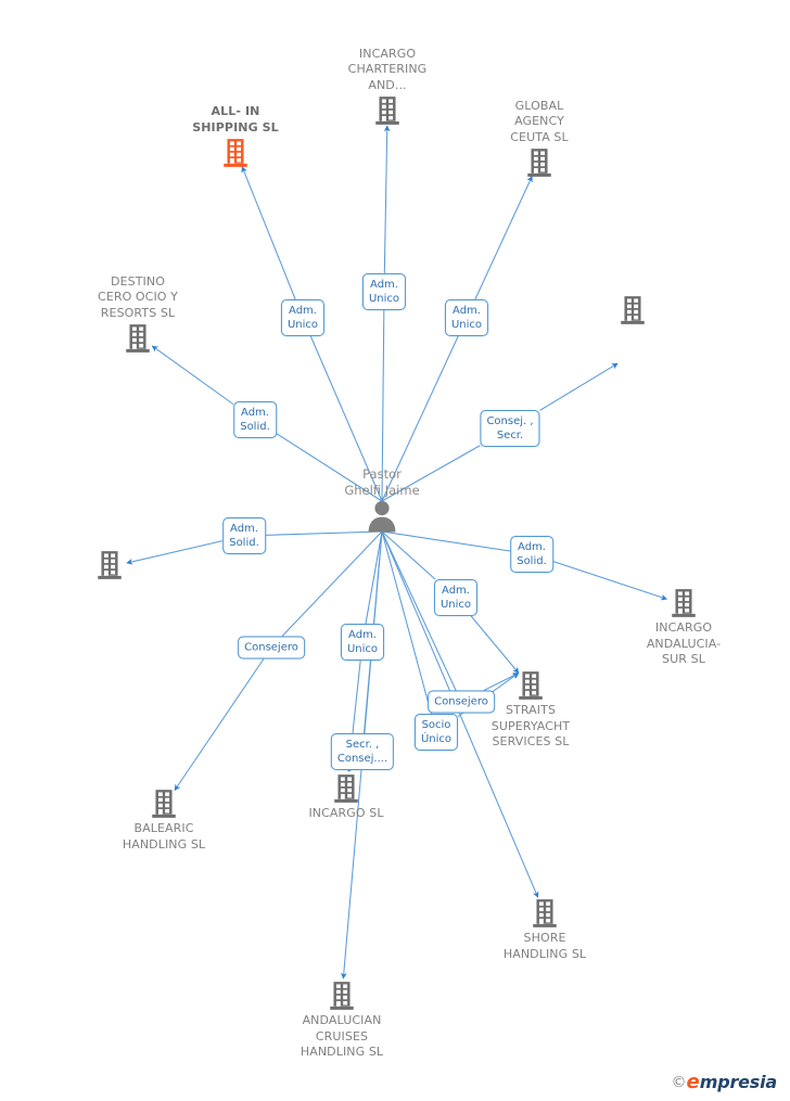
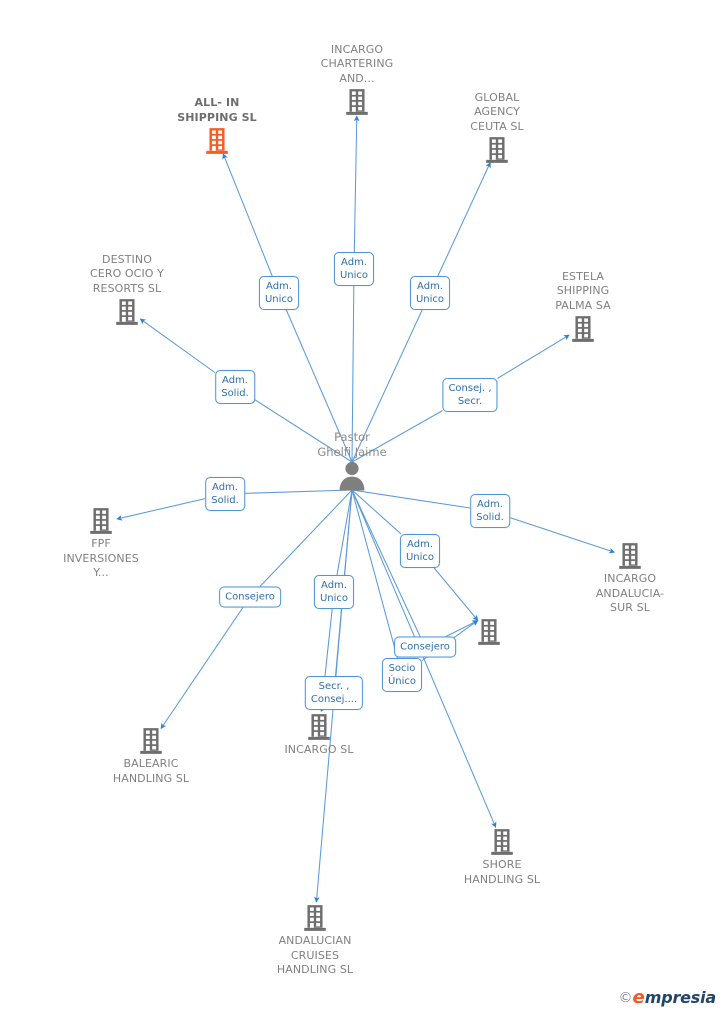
  ALL- IN
  SHIPPING SL
  INCARGO
  CHARTERING
  AND...
  GLOBAL
  AGENCY
  CEUTA SL
  DESTINO
  CERO OCIO Y
  RESORTS SL
+ ESTELA
+ SHIPPING
+ PALMA SA
+ FPF
+ INVERSIONES
+ Y...
  INCARGO
  ANDALUCIA-
  SUR SL
- STRAITS
- SUPERYACHT
- SERVICES SL
  INCARGO SL
  BALEARIC
  HANDLING SL
  SHORE
  HANDLING SL
  ANDALUCIAN
  CRUISES
  HANDLING SL
  Pastor
  Ghelfi Jaime
  Adm.
  Unico
  Adm.
  Unico
  Adm.
  Unico
  Adm.
  Solid.
  Consej. ,
  Secr.
  Adm.
  Solid.
  Adm.
  Solid.
  Adm.
  Unico
  Consejero
  Adm.
  Unico
  Consejero
  Socio
  Único
  Secr. ,
  Consej....
  ©empresia
